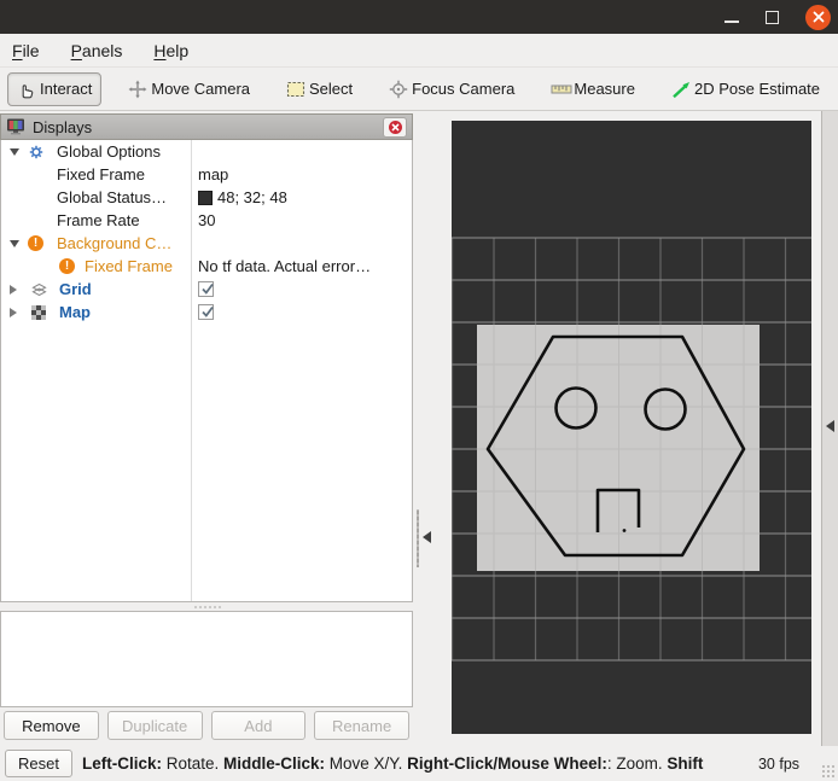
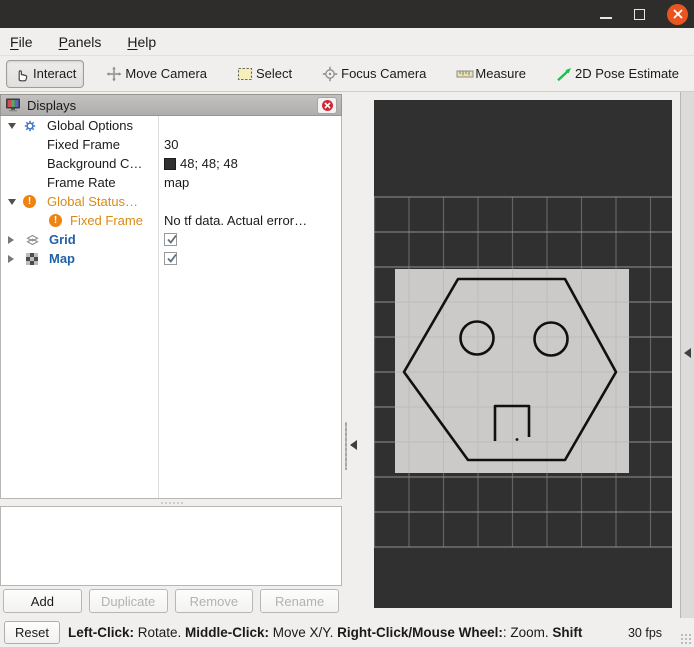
  File
  Panels
  Help
  Interact
  Move Camera
  Select
  Focus Camera
  Measure
  2D Pose Estimate
  Displays
  Global Options
  Fixed Frame
- map
+ 30
- Global Status…
+ Background C…
- 48; 32; 48
+ 48; 48; 48
  Frame Rate
- 30
+ map
  !
- Background C…
+ Global Status…
  !
  Fixed Frame
  No tf data. Actual error…
  Grid
  Map
- Remove
+ Add
  Duplicate
- Add
+ Remove
  Rename
  Reset
  Left-Click: Rotate. Middle-Click: Move X/Y. Right-Click/Mouse Wheel:: Zoom. Shift
  30 fps
